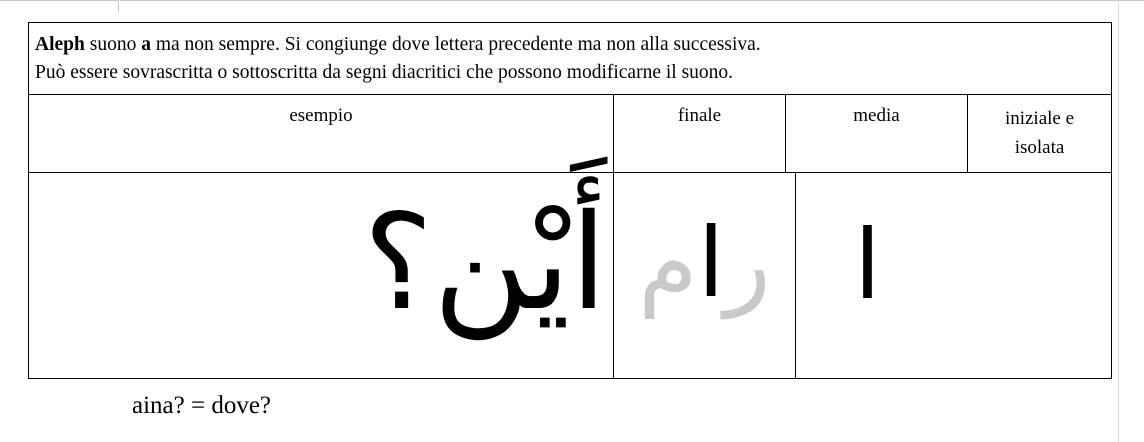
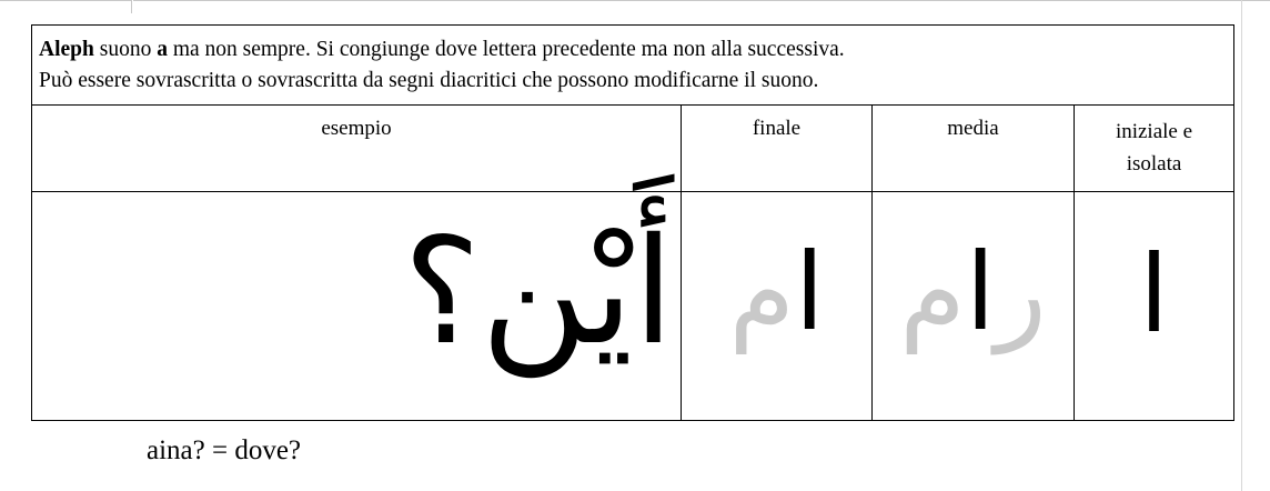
  Aleph suono a ma non sempre. Si congiunge dove lettera precedente ma non alla successiva.
- Può essere sovrascritta o sottoscritta da segni diacritici che possono modificarne il suono.
+ Può essere sovrascritta o sovrascritta da segni diacritici che possono modificarne il suono.
  esempio
  finale
  media
  iniziale e
  isolata
  أَيْن؟
+ ام
  رام
  ا
  aina? = dove?
